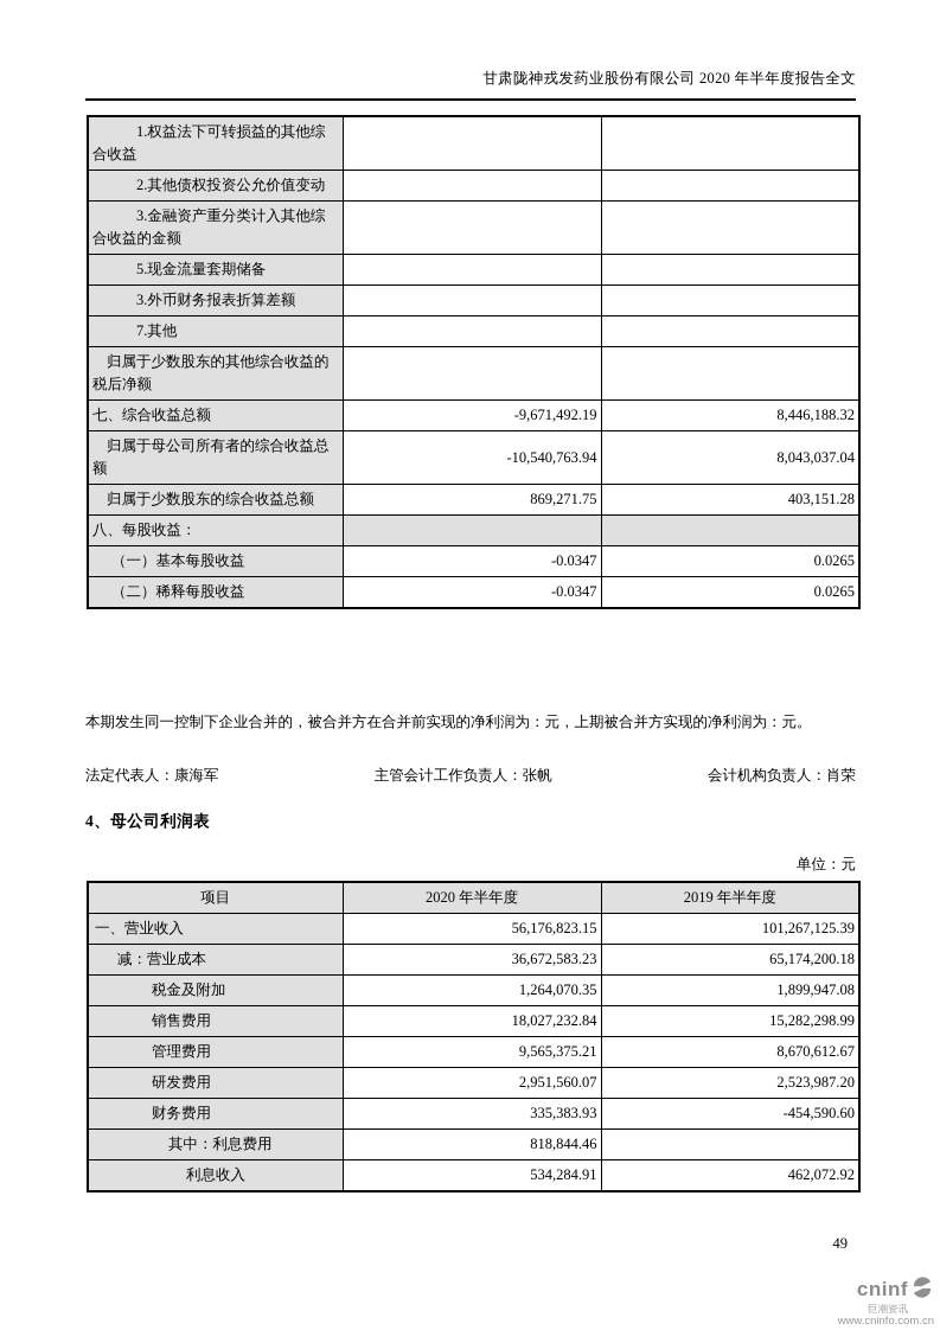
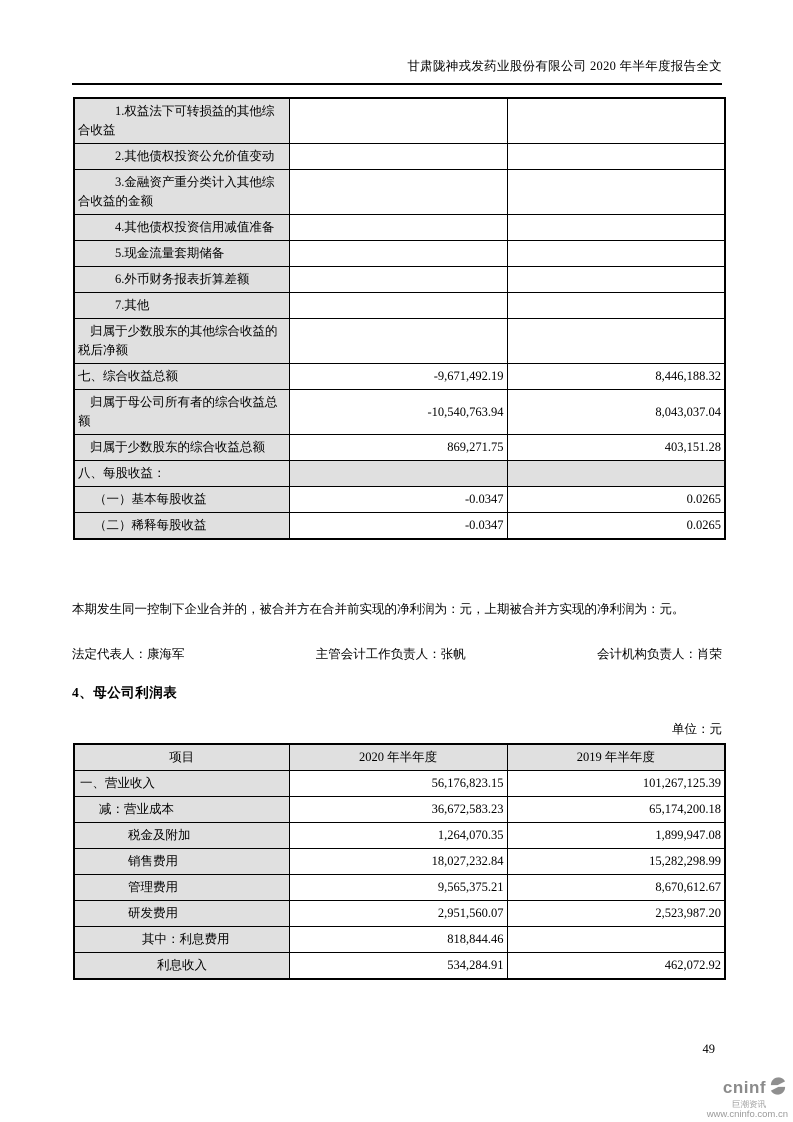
  甘肃陇神戎发药业股份有限公司 2020 年半年度报告全文
  1.权益法下可转损益的其他综合收益
  2.其他债权投资公允价值变动
  3.金融资产重分类计入其他综合收益的金额
+ 4.其他债权投资信用减值准备
  5.现金流量套期储备
- 3.外币财务报表折算差额
+ 6.外币财务报表折算差额
  7.其他
  归属于少数股东的其他综合收益的税后净额
  七、综合收益总额	-9,671,492.19	8,446,188.32
  归属于母公司所有者的综合收益总额	-10,540,763.94	8,043,037.04
  归属于少数股东的综合收益总额	869,271.75	403,151.28
  八、每股收益：
  （一）基本每股收益	-0.0347	0.0265
  （二）稀释每股收益	-0.0347	0.0265
  本期发生同一控制下企业合并的，被合并方在合并前实现的净利润为：元，上期被合并方实现的净利润为：元。
  法定代表人：康海军
  主管会计工作负责人：张帆
  会计机构负责人：肖荣
  4、母公司利润表
  单位：元
  项目	2020 年半年度	2019 年半年度
  一、营业收入	56,176,823.15	101,267,125.39
  减：营业成本	36,672,583.23	65,174,200.18
  税金及附加	1,264,070.35	1,899,947.08
  销售费用	18,027,232.84	15,282,298.99
  管理费用	9,565,375.21	8,670,612.67
  研发费用	2,951,560.07	2,523,987.20
- 财务费用	335,383.93	-454,590.60
  其中：利息费用	818,844.46
  利息收入	534,284.91	462,072.92
  49
  cninf
  巨潮资讯
  www.cninfo.com.cn
